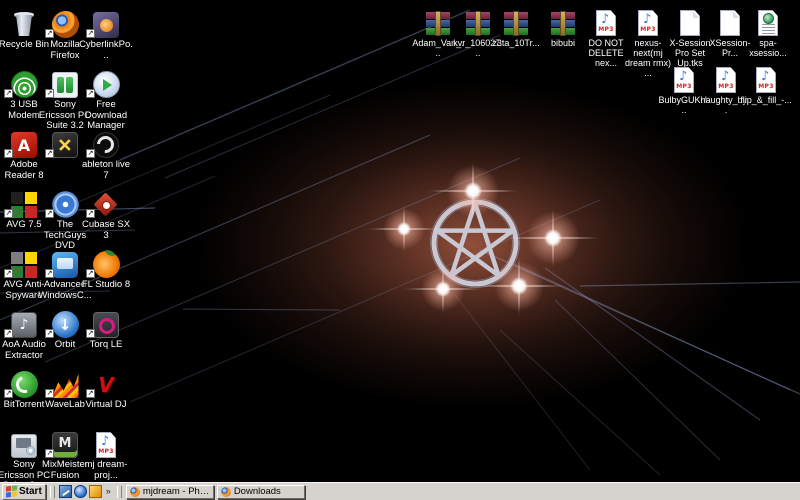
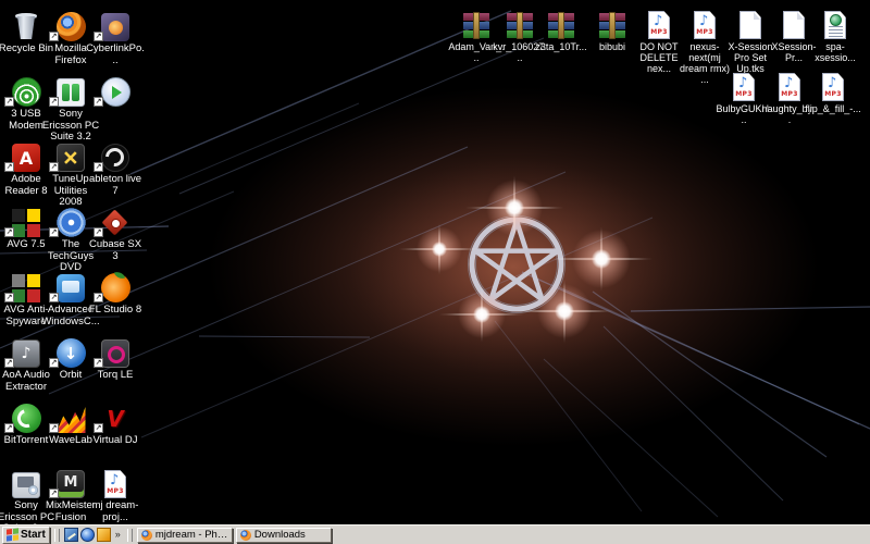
  Recycle Bin
  Mozilla Firefox
  CyberlinkPo...
  3 USB Modem
  Sony Ericsson PC Suite 3.2
- Free Download Manager
  Adobe Reader 8
+ TuneUp Utilities 2008
  ableton live 7
  AVG 7.5
  The TechGuys DVD
  Cubase SX 3
  AVG Anti-Spyware
  Advanced WindowsC...
  FL Studio 8
  AoA Audio Extractor
  Orbit
  Torq LE
  BitTorrent
  WaveLab
  Virtual DJ
  MixMeister Fusion
  mj dream-proj...
  Adam_Van_...
  kvr_106027...
  z3ta_10Tr...
  bibubi
  DO NOT DELETE nex...
  nexus-next(mj dream rmx) ...
  X-Session Pro Set Up.tks
  XSession-Pr...
  spa-xsessio...
  BulbyGUKH...
  naughty_by...
  flip_&_fill_-...
  Start
  »
  Downloads
